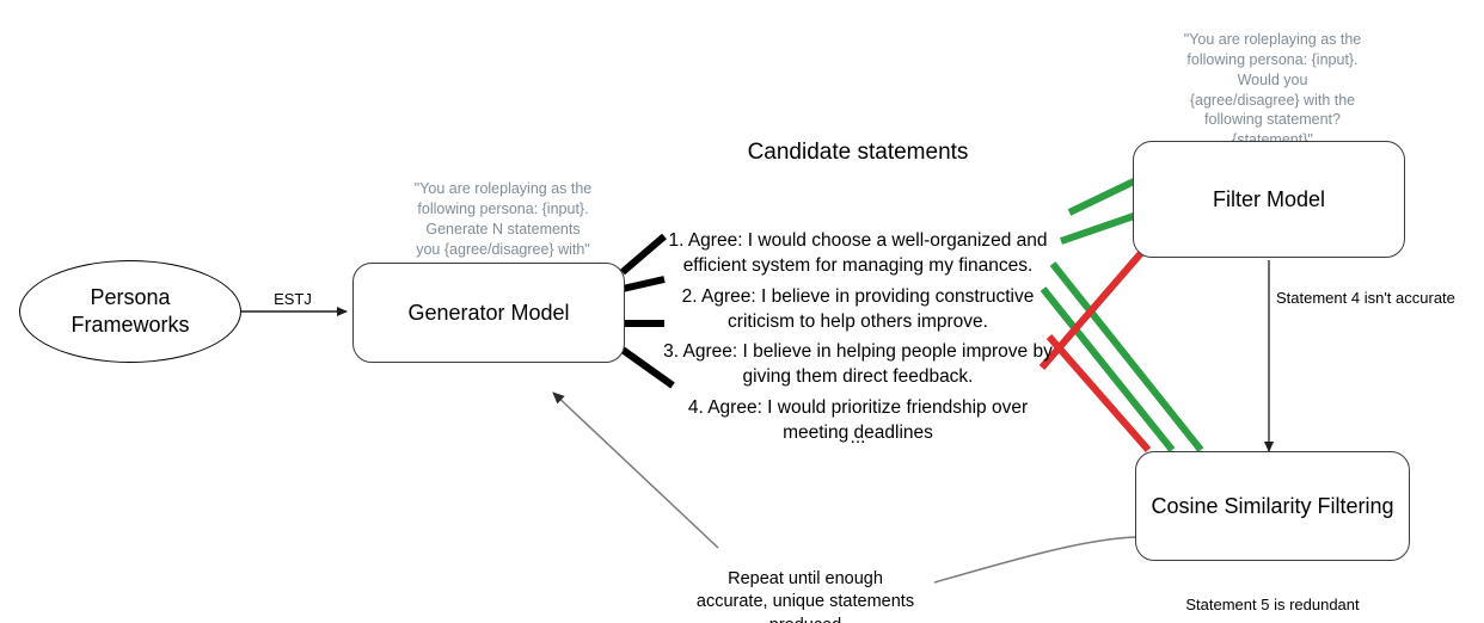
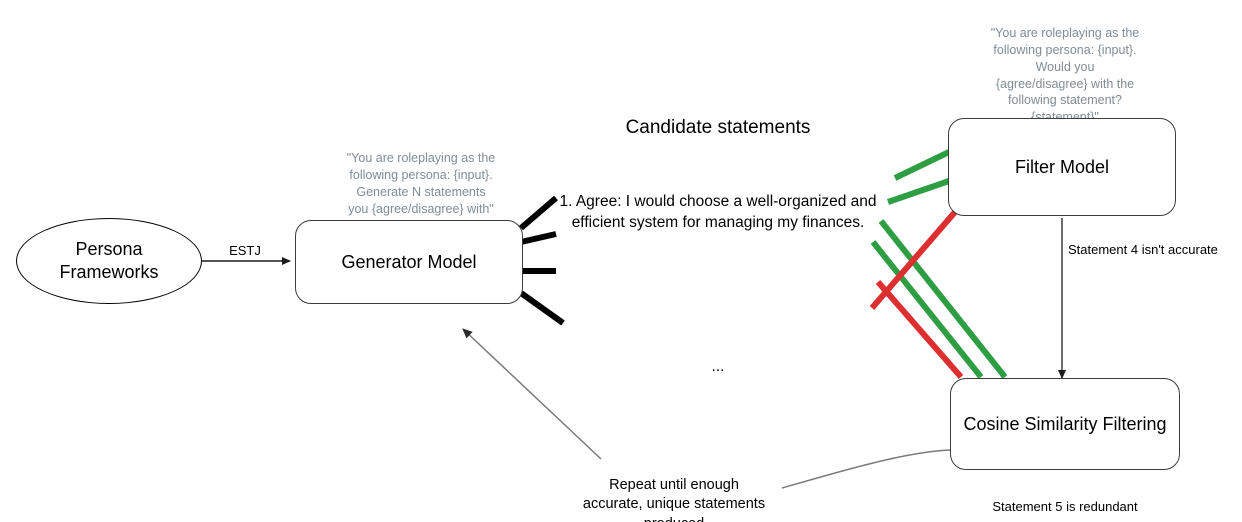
  Persona
  Frameworks
  ESTJ
  "You are roleplaying as the
  following persona: {input}.
  Generate N statements
  you {agree/disagree} with"
  Generator Model
  Candidate statements
  1. Agree: I would choose a well-organized and
  efficient system for managing my finances.
- 2. Agree: I believe in providing constructive
- criticism to help others improve.
- 3. Agree: I believe in helping people improve by
- giving them direct feedback.
- 4. Agree: I would prioritize friendship over
- meeting deadlines
  ...
  "You are roleplaying as the
  following persona: {input}.
  Would you
  {agree/disagree} with the
  following statement?
  Filter Model
  Statement 4 isn't accurate
  Cosine Similarity Filtering
  Statement 5 is redundant
  Repeat until enough
  accurate, unique statements
